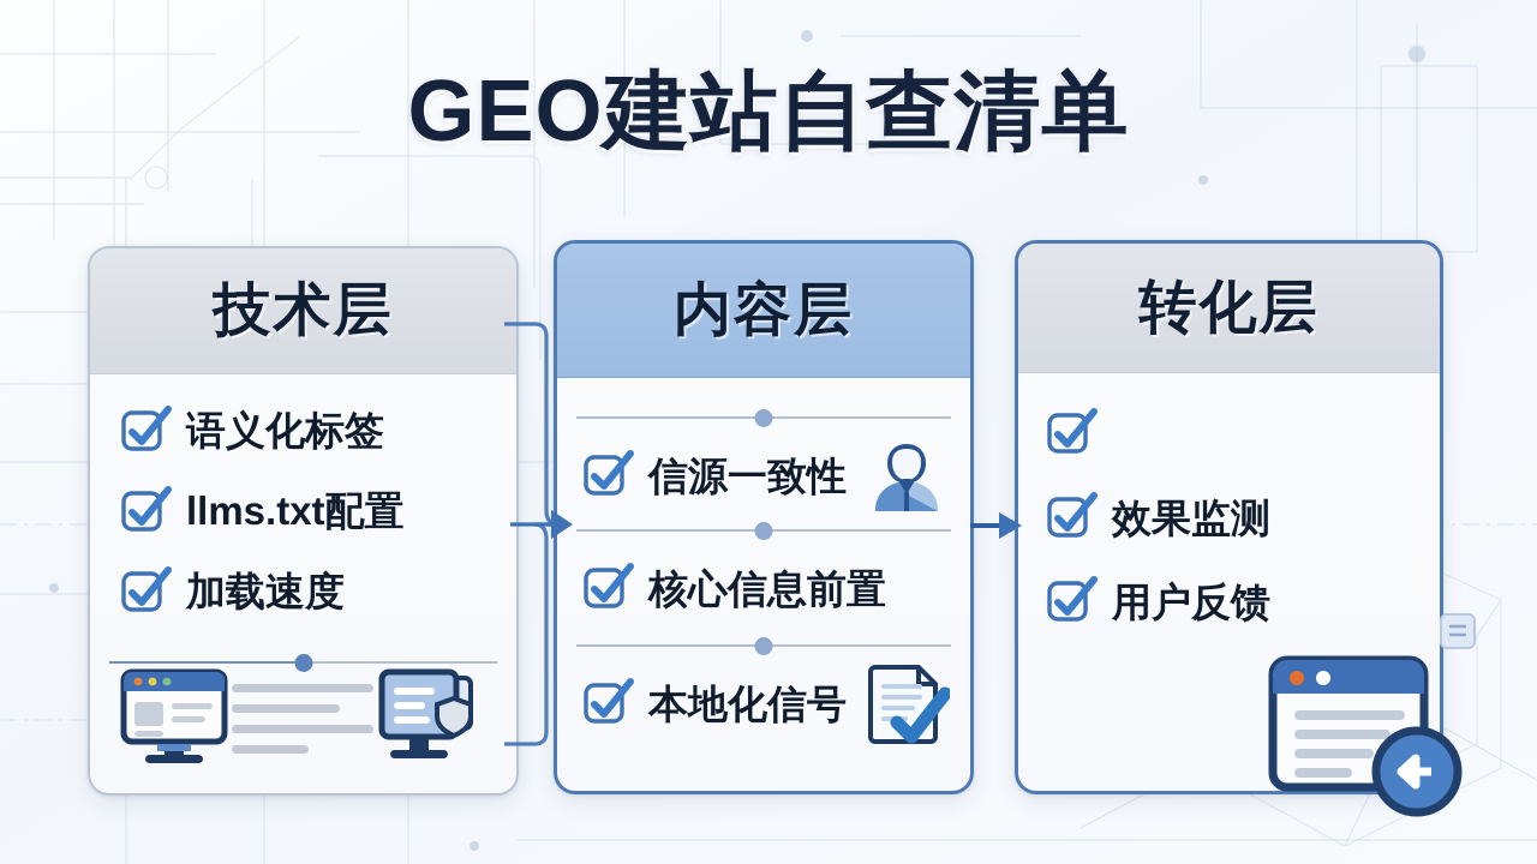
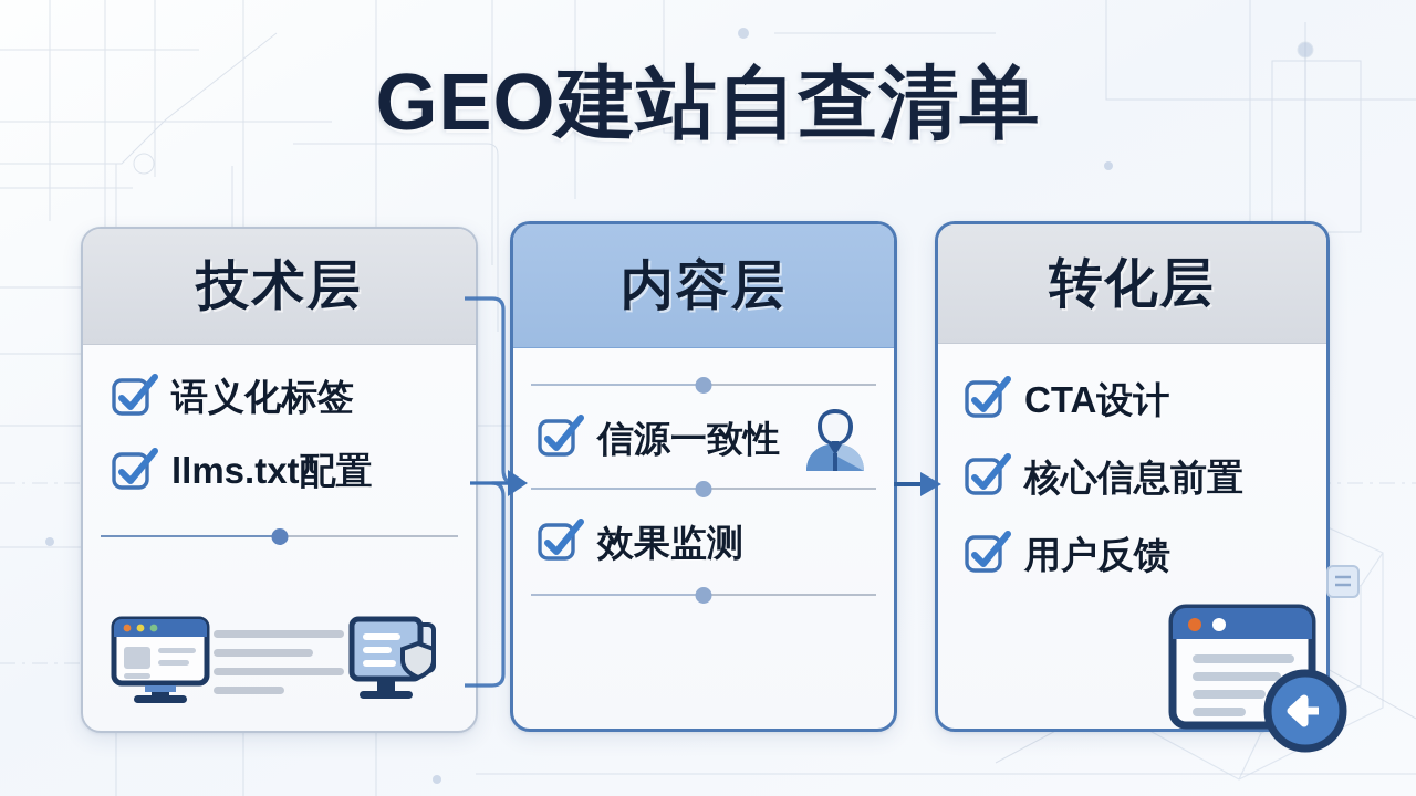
  GEO建站自查清单
  技术层
  语义化标签
  llms.txt配置
- 加载速度
  内容层
  信源一致性
- 核心信息前置
+ 效果监测
- 本地化信号
  转化层
+ CTA设计
- 效果监测
+ 核心信息前置
  用户反馈
